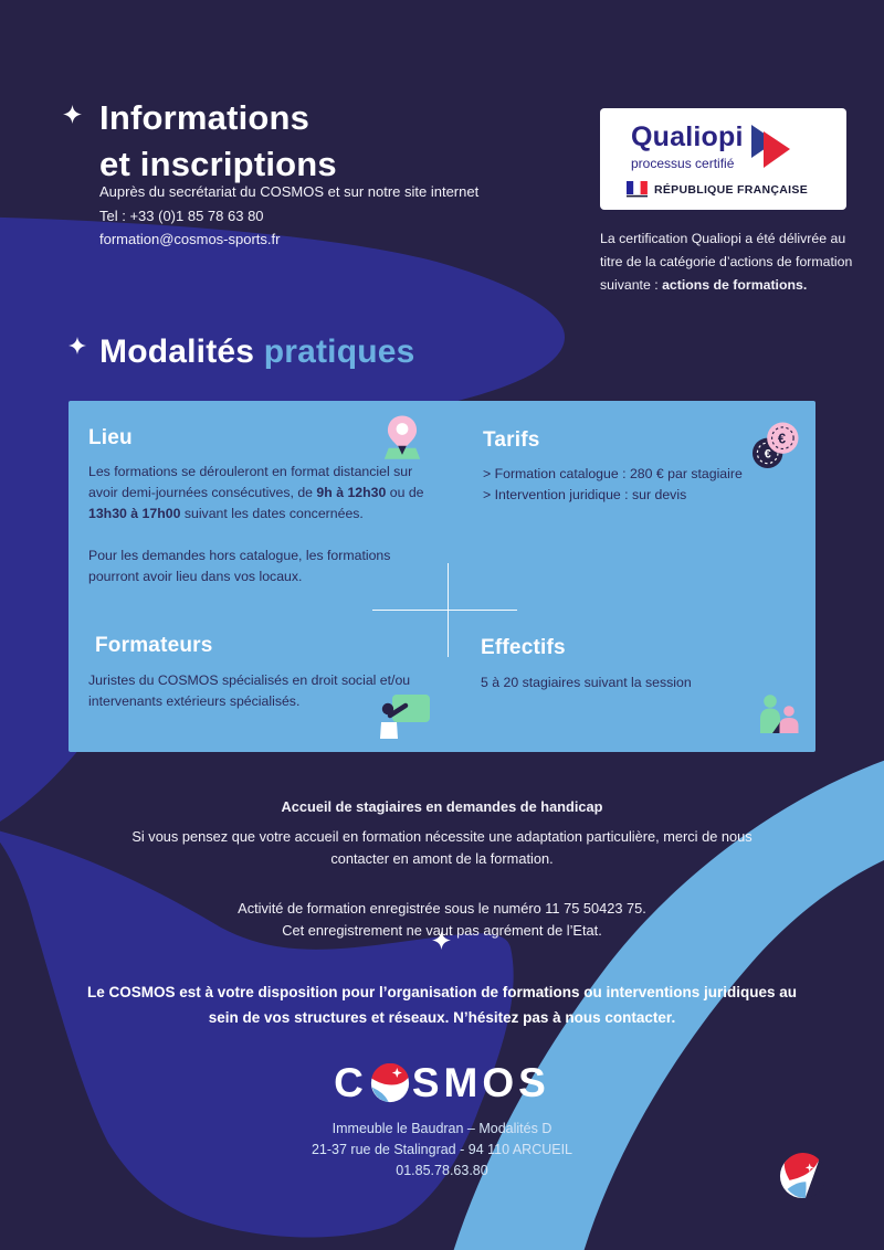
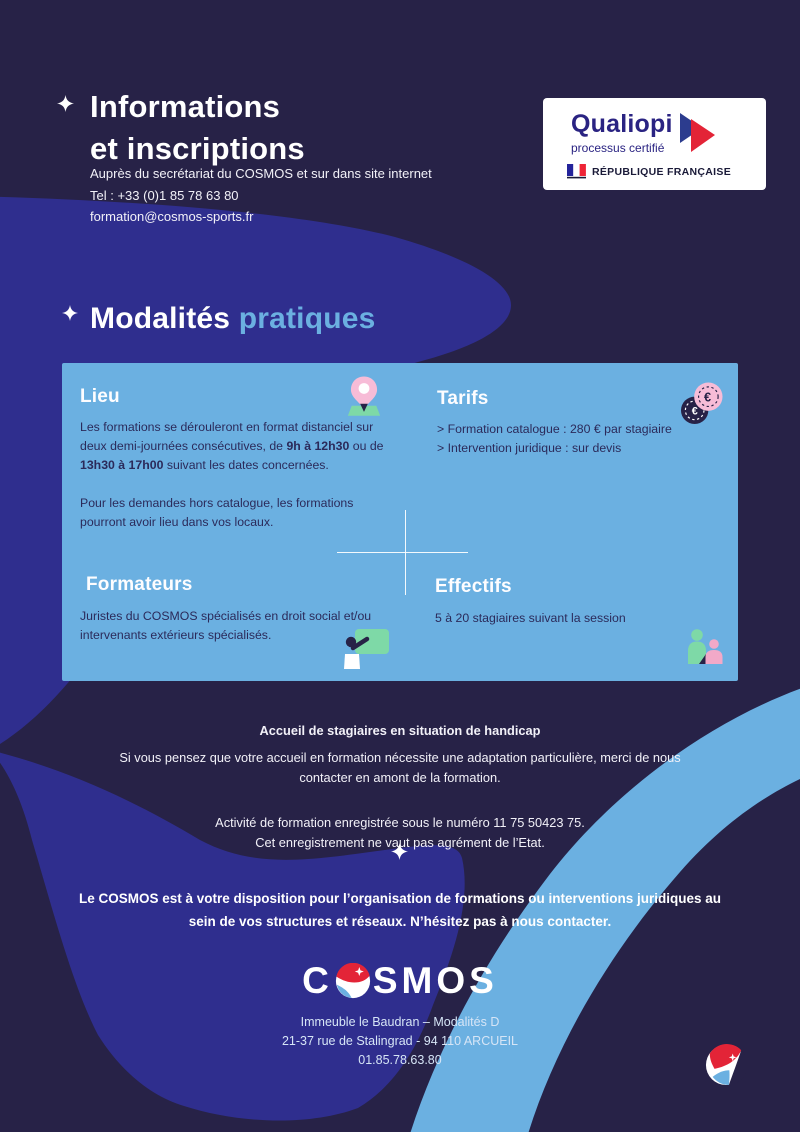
  Informations
  et inscriptions
- Auprès du secrétariat du COSMOS et sur notre site internet
+ Auprès du secrétariat du COSMOS et sur dans site internet
  Tel : +33 (0)1 85 78 63 80
  formation@cosmos-sports.fr
  Qualiopi
  processus certifié
  RÉPUBLIQUE FRANÇAISE
- La certification Qualiopi a été délivrée au titre de la catégorie d’actions de formation suivante : actions de formations.
  Modalités pratiques
  Lieu
- Les formations se dérouleront en format distanciel sur avoir demi-journées consécutives, de 9h à 12h30 ou de 13h30 à 17h00 suivant les dates concernées.
+ Les formations se dérouleront en format distanciel sur deux demi-journées consécutives, de 9h à 12h30 ou de 13h30 à 17h00 suivant les dates concernées.
  Pour les demandes hors catalogue, les formations pourront avoir lieu dans vos locaux.
  Tarifs
  €
  €
  > Formation catalogue : 280 € par stagiaire
  > Intervention juridique : sur devis
  Formateurs
  Juristes du COSMOS spécialisés en droit social et/ou intervenants extérieurs spécialisés.
  Effectifs
  5 à 20 stagiaires suivant la session
- Accueil de stagiaires en demandes de handicap
+ Accueil de stagiaires en situation de handicap
  Si vous pensez que votre accueil en formation nécessite une adaptation particulière, merci de nous contacter en amont de la formation.
  Activité de formation enregistrée sous le numéro 11 75 50423 75.
  Cet enregistrement ne vaut pas agrément de l’Etat.
  Le COSMOS est à votre disposition pour l’organisation de formations ou interventions juridiques au sein de vos structures et réseaux. N’hésitez pas à nous contacter.
  C
  SMOS
  Immeuble le Baudran – Modalités D
  21-37 rue de Stalingrad - 94 110 ARCUEIL
  01.85.78.63.80
